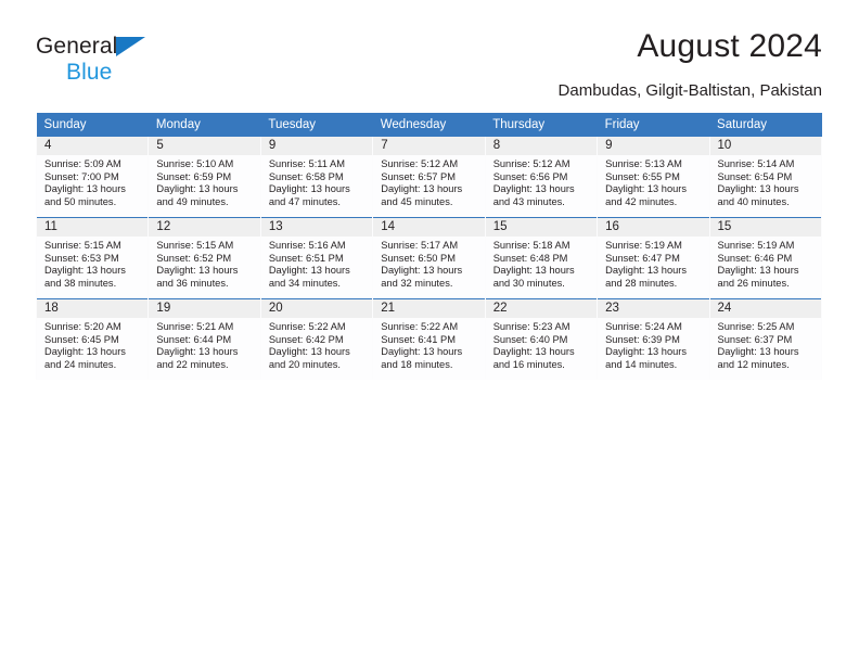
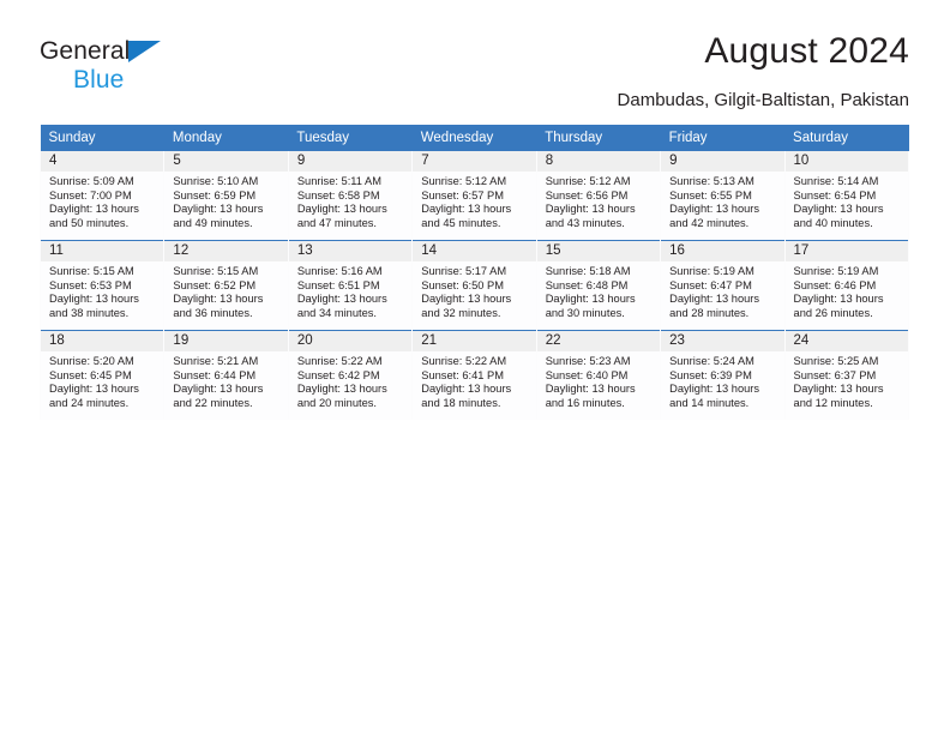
  General
  Blue
  August 2024
  Dambudas, Gilgit-Baltistan, Pakistan
  Sunday	Monday	Tuesday	Wednesday	Thursday	Friday	Saturday
  4Sunrise: 5:09 AMSunset: 7:00 PMDaylight: 13 hours and 50 minutes.	5Sunrise: 5:10 AMSunset: 6:59 PMDaylight: 13 hours and 49 minutes.	9Sunrise: 5:11 AMSunset: 6:58 PMDaylight: 13 hours and 47 minutes.	7Sunrise: 5:12 AMSunset: 6:57 PMDaylight: 13 hours and 45 minutes.	8Sunrise: 5:12 AMSunset: 6:56 PMDaylight: 13 hours and 43 minutes.	9Sunrise: 5:13 AMSunset: 6:55 PMDaylight: 13 hours and 42 minutes.	10Sunrise: 5:14 AMSunset: 6:54 PMDaylight: 13 hours and 40 minutes.
- 11Sunrise: 5:15 AMSunset: 6:53 PMDaylight: 13 hours and 38 minutes.	12Sunrise: 5:15 AMSunset: 6:52 PMDaylight: 13 hours and 36 minutes.	13Sunrise: 5:16 AMSunset: 6:51 PMDaylight: 13 hours and 34 minutes.	14Sunrise: 5:17 AMSunset: 6:50 PMDaylight: 13 hours and 32 minutes.	15Sunrise: 5:18 AMSunset: 6:48 PMDaylight: 13 hours and 30 minutes.	16Sunrise: 5:19 AMSunset: 6:47 PMDaylight: 13 hours and 28 minutes.	15Sunrise: 5:19 AMSunset: 6:46 PMDaylight: 13 hours and 26 minutes.
+ 11Sunrise: 5:15 AMSunset: 6:53 PMDaylight: 13 hours and 38 minutes.	12Sunrise: 5:15 AMSunset: 6:52 PMDaylight: 13 hours and 36 minutes.	13Sunrise: 5:16 AMSunset: 6:51 PMDaylight: 13 hours and 34 minutes.	14Sunrise: 5:17 AMSunset: 6:50 PMDaylight: 13 hours and 32 minutes.	15Sunrise: 5:18 AMSunset: 6:48 PMDaylight: 13 hours and 30 minutes.	16Sunrise: 5:19 AMSunset: 6:47 PMDaylight: 13 hours and 28 minutes.	17Sunrise: 5:19 AMSunset: 6:46 PMDaylight: 13 hours and 26 minutes.
  18Sunrise: 5:20 AMSunset: 6:45 PMDaylight: 13 hours and 24 minutes.	19Sunrise: 5:21 AMSunset: 6:44 PMDaylight: 13 hours and 22 minutes.	20Sunrise: 5:22 AMSunset: 6:42 PMDaylight: 13 hours and 20 minutes.	21Sunrise: 5:22 AMSunset: 6:41 PMDaylight: 13 hours and 18 minutes.	22Sunrise: 5:23 AMSunset: 6:40 PMDaylight: 13 hours and 16 minutes.	23Sunrise: 5:24 AMSunset: 6:39 PMDaylight: 13 hours and 14 minutes.	24Sunrise: 5:25 AMSunset: 6:37 PMDaylight: 13 hours and 12 minutes.
